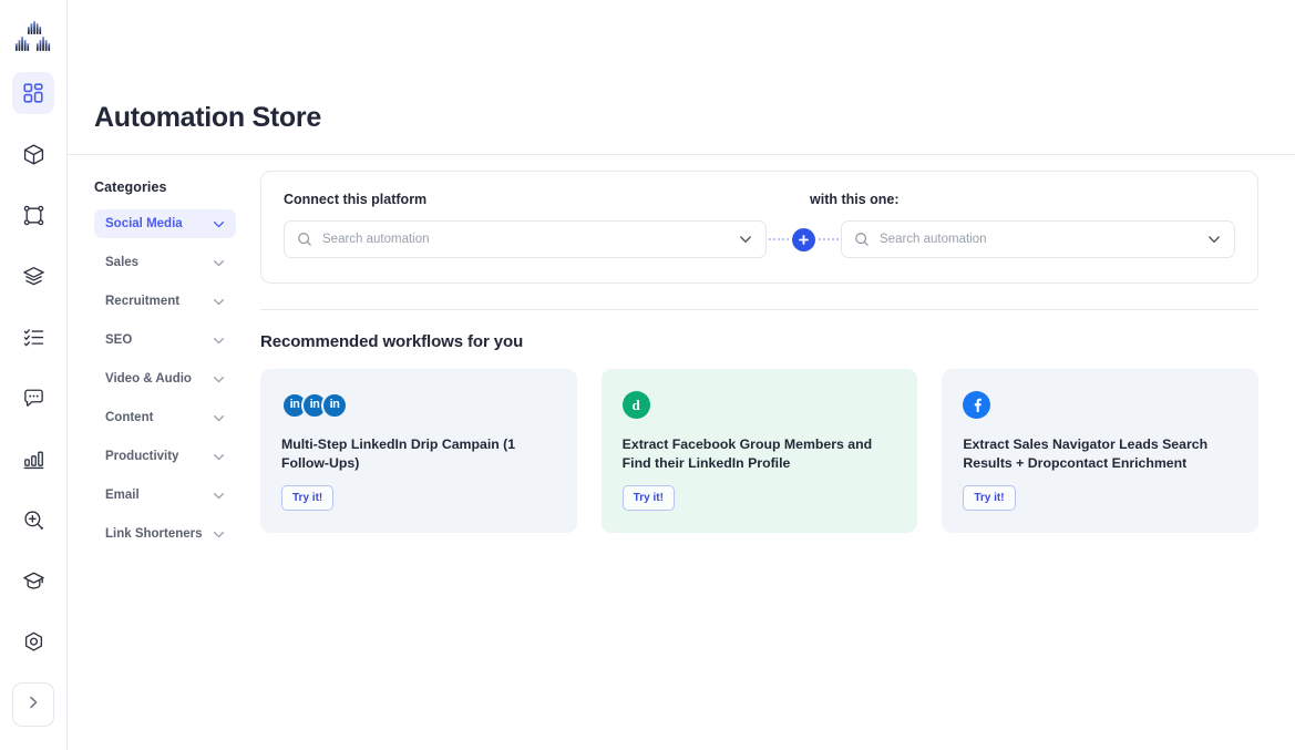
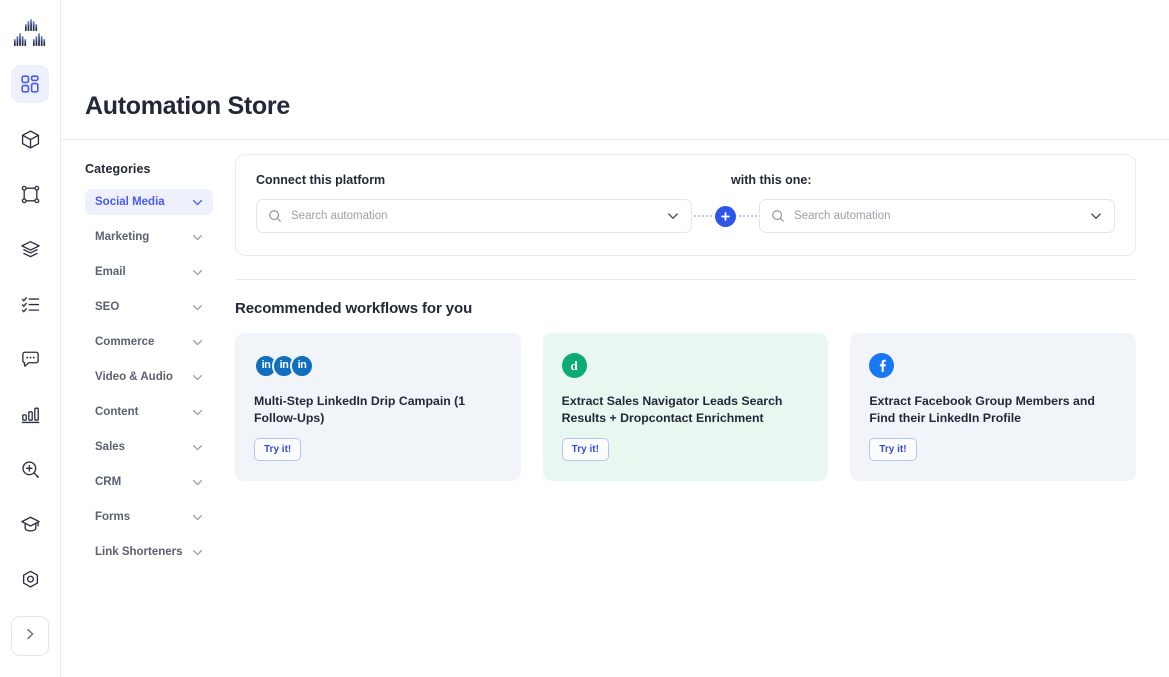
  Automation Store
  Categories
  Social Media
+ Marketing
- Sales
+ Email
- Recruitment
  SEO
+ Commerce
  Video & Audio
  Content
- Productivity
- Email
+ Sales
+ CRM
+ Forms
  Link Shorteners
  Connect this platform
  with this one:
  Search automation
  Search automation
  Recommended workflows for you
  in
  in
  in
  Multi-Step LinkedIn Drip Campain (1 Follow-Ups)
  Try it!
  d
- Extract Facebook Group Members and Find their LinkedIn Profile
+ Extract Sales Navigator Leads Search Results + Dropcontact Enrichment
  Try it!
- Extract Sales Navigator Leads Search Results + Dropcontact Enrichment
+ Extract Facebook Group Members and Find their LinkedIn Profile
  Try it!
